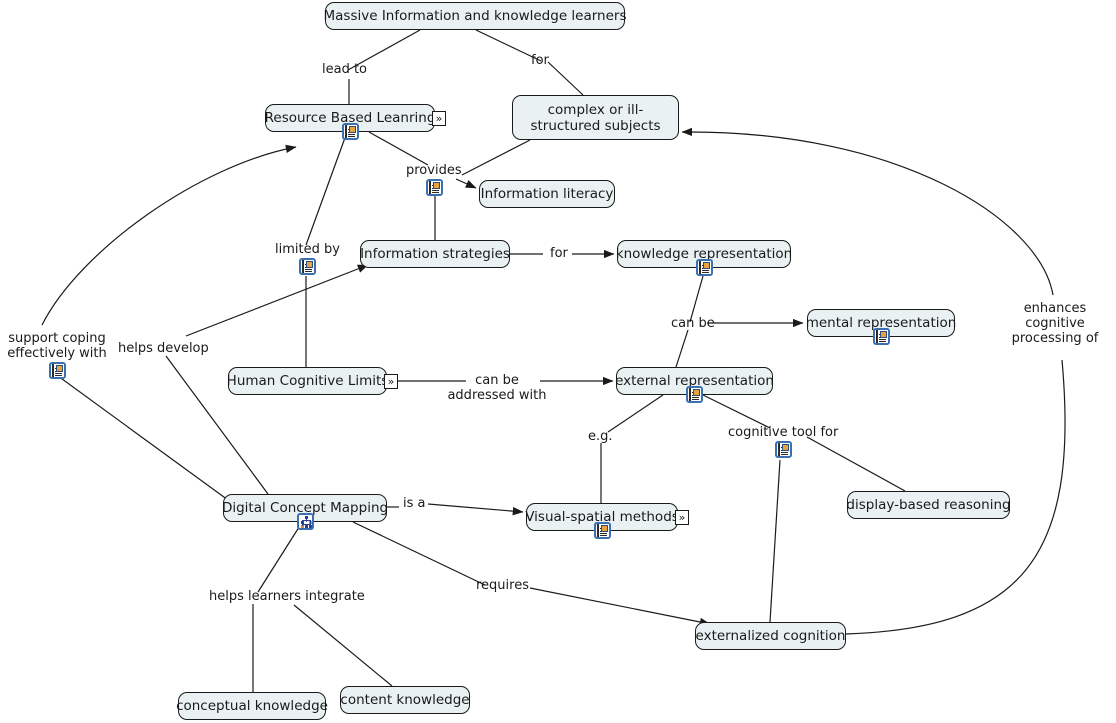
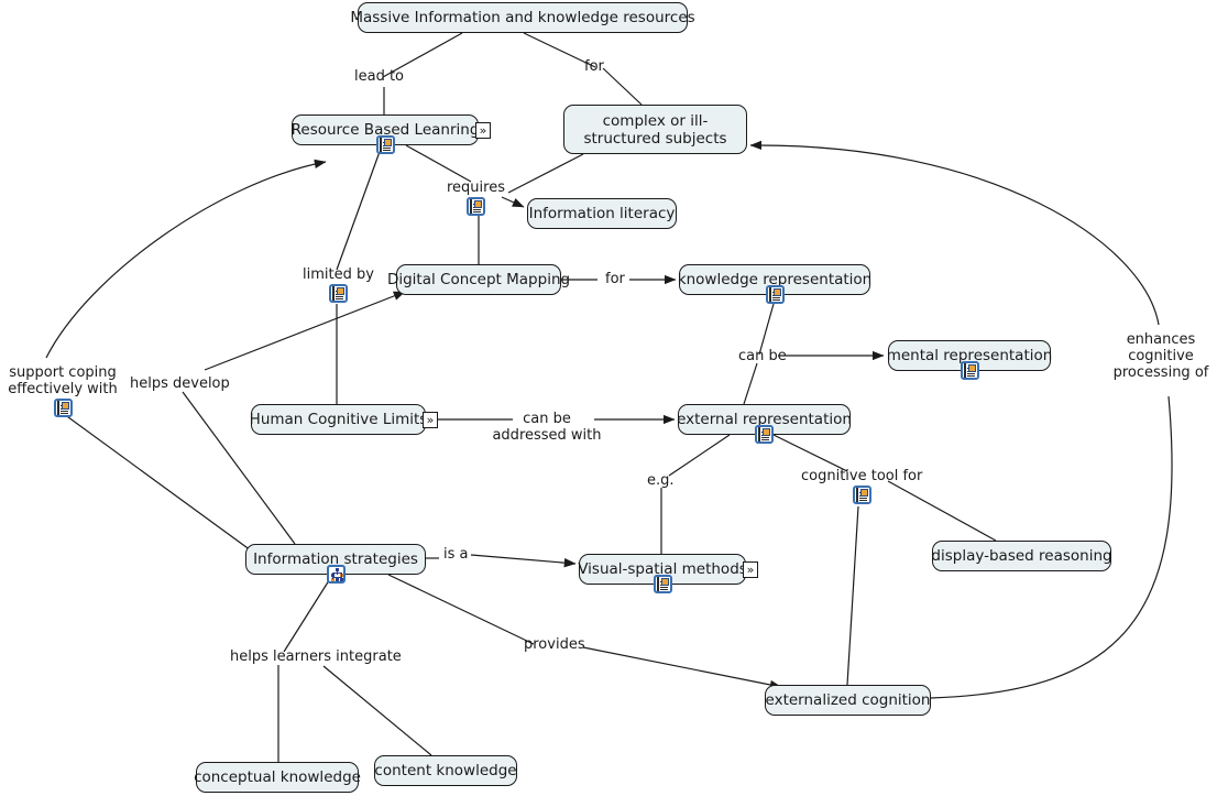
- Massive Information and knowledge learners
+ Massive Information and knowledge resources
  Resource Based Leanrin
  »
  complex or ill-structured subjects
  Information literacy
- Information strategies
+ Digital Concept Mapping
  knowledge representation
  mental representation
  external representation
  Human Cognitive Limit
  »
- Digital Concept Mapping
+ Information strategies
  Visual-spatial method
  »
  display-based reasoning
  externalized cognition
  conceptual knowledge
  content knowledge
  lead to
  for
- provides
+ requires
  limited by
  for
  can be
  support coping effectively with
  helps develop
  can be addressed with
  enhances cognitive processing of
  e.g.
  cognitive tool for
  is a
- requires
+ provides
  helps learners integrate
